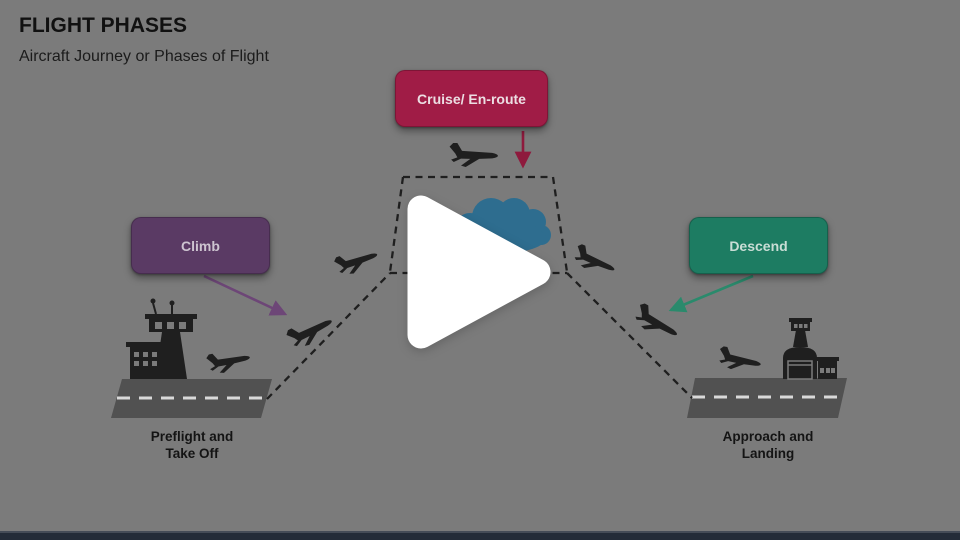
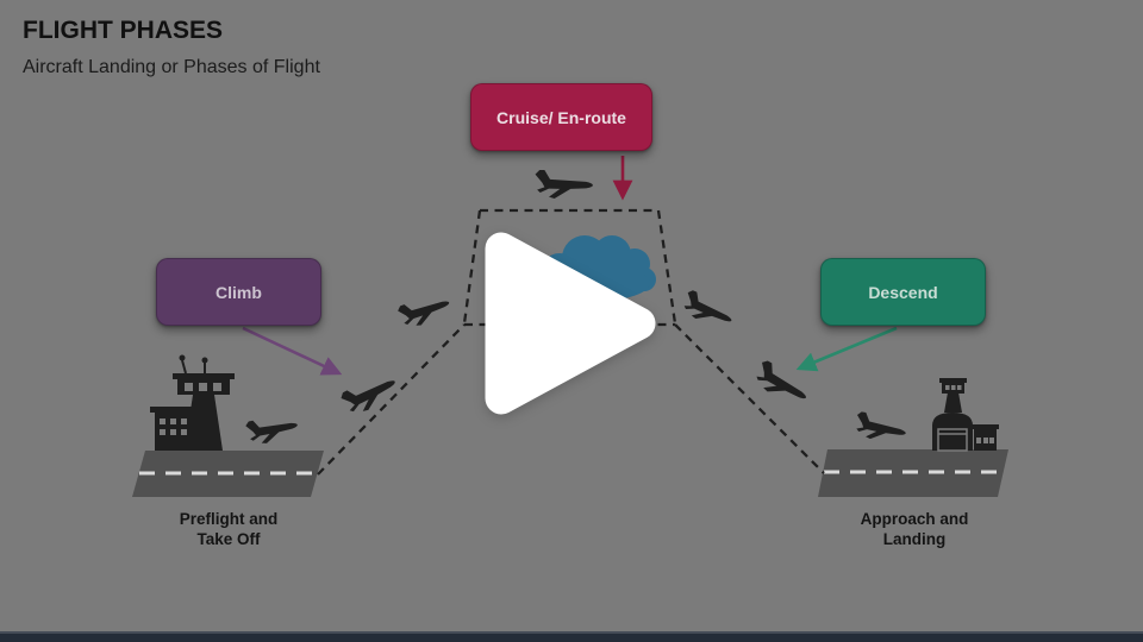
  FLIGHT PHASES
- Aircraft Journey or Phases of Flight
+ Aircraft Landing or Phases of Flight
  Cruise/ En-route
  Climb
  Descend
  Preflight and
  Take Off
  Approach and
  Landing
